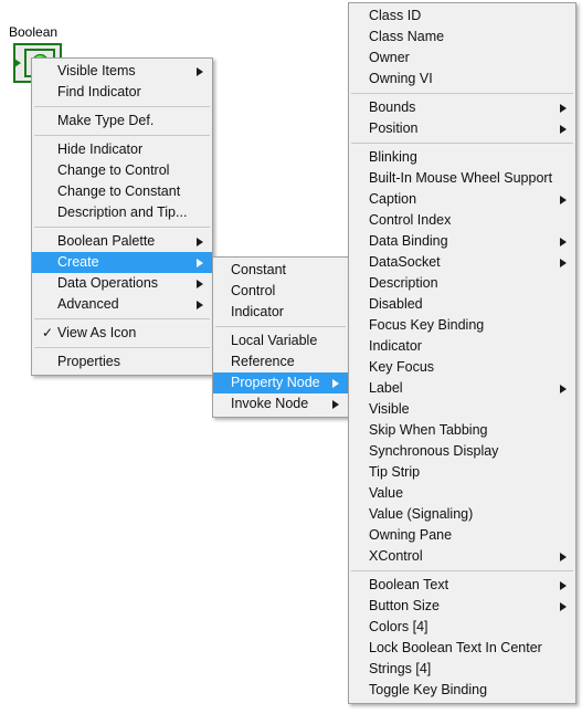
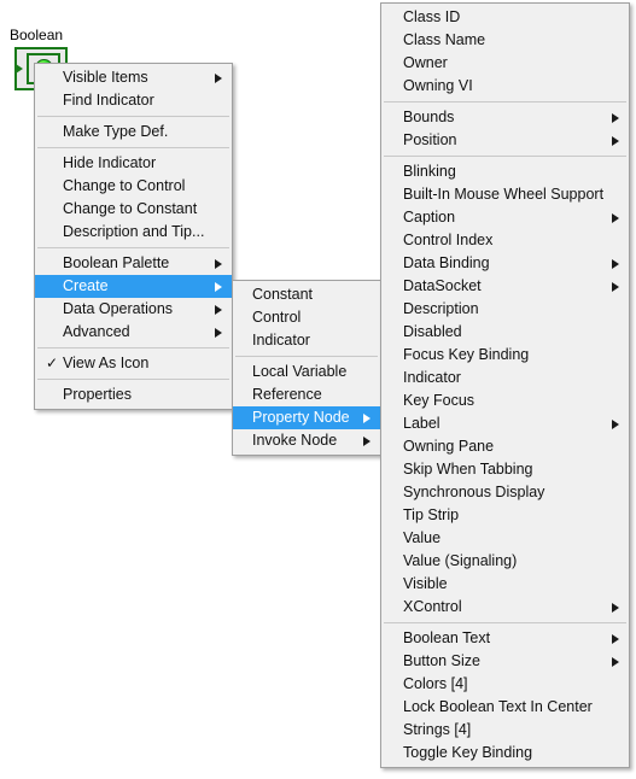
  Boolean
  Visible Items
  Find Indicator
  Make Type Def.
  Hide Indicator
  Change to Control
  Change to Constant
  Description and Tip...
  Boolean Palette
  Create
  Data Operations
  Advanced
  ✓
  View As Icon
  Properties
  Constant
  Control
  Indicator
  Local Variable
  Reference
  Property Node
  Invoke Node
  Class ID
  Class Name
  Owner
  Owning VI
  Bounds
  Position
  Blinking
  Built-In Mouse Wheel Support
  Caption
  Control Index
  Data Binding
  DataSocket
  Description
  Disabled
  Focus Key Binding
  Indicator
  Key Focus
  Label
- Visible
+ Owning Pane
  Skip When Tabbing
  Synchronous Display
  Tip Strip
  Value
  Value (Signaling)
- Owning Pane
+ Visible
  XControl
  Boolean Text
  Button Size
  Colors [4]
  Lock Boolean Text In Center
  Strings [4]
  Toggle Key Binding
